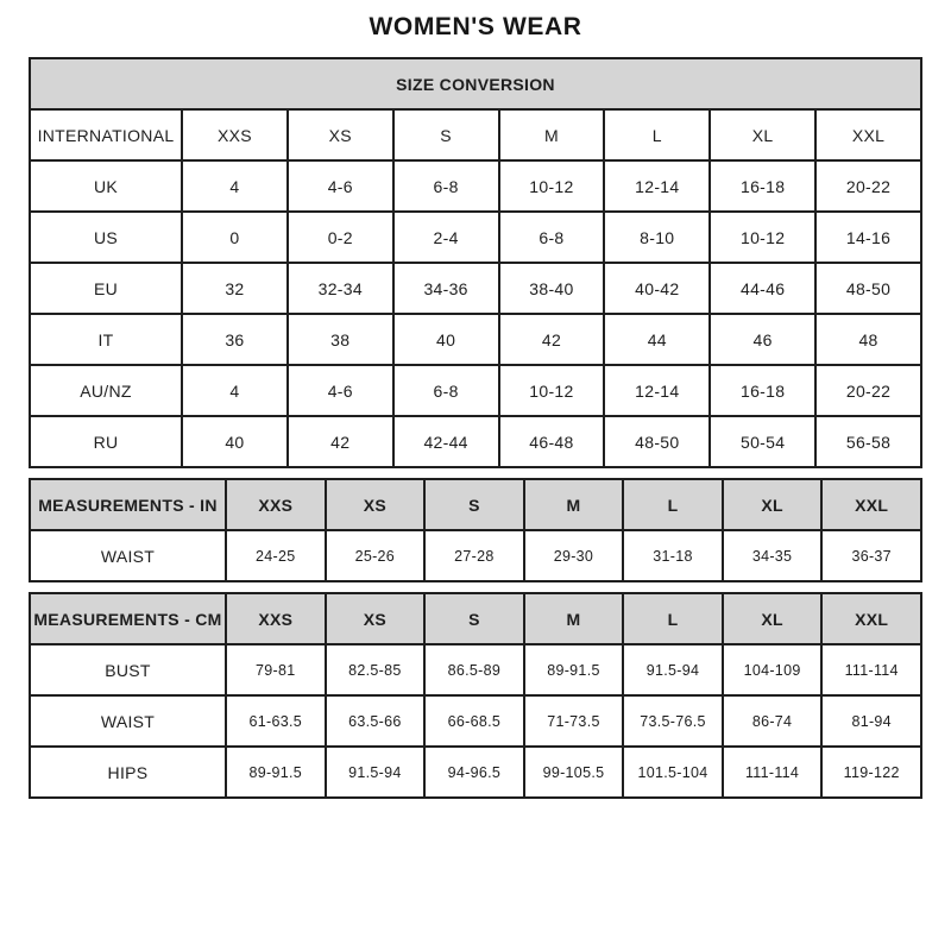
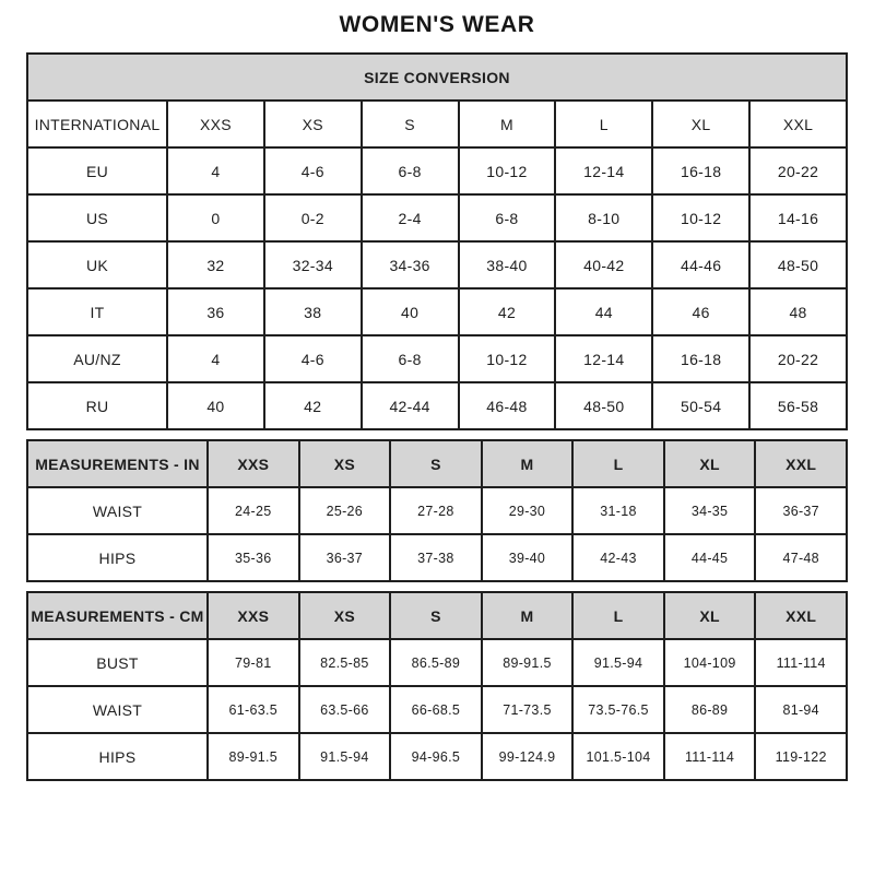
  WOMEN'S WEAR
  SIZE CONVERSION
  INTERNATIONAL	XXS	XS	S	M	L	XL	XXL
- UK	4	4-6	6-8	10-12	12-14	16-18	20-22
+ EU	4	4-6	6-8	10-12	12-14	16-18	20-22
  US	0	0-2	2-4	6-8	8-10	10-12	14-16
- EU	32	32-34	34-36	38-40	40-42	44-46	48-50
+ UK	32	32-34	34-36	38-40	40-42	44-46	48-50
  IT	36	38	40	42	44	46	48
  AU/NZ	4	4-6	6-8	10-12	12-14	16-18	20-22
  RU	40	42	42-44	46-48	48-50	50-54	56-58
  MEASUREMENTS - IN	XXS	XS	S	M	L	XL	XXL
  WAIST	24-25	25-26	27-28	29-30	31-18	34-35	36-37
+ HIPS	35-36	36-37	37-38	39-40	42-43	44-45	47-48
  MEASUREMENTS - CM	XXS	XS	S	M	L	XL	XXL
  BUST	79-81	82.5-85	86.5-89	89-91.5	91.5-94	104-109	111-114
- WAIST	61-63.5	63.5-66	66-68.5	71-73.5	73.5-76.5	86-74	81-94
+ WAIST	61-63.5	63.5-66	66-68.5	71-73.5	73.5-76.5	86-89	81-94
- HIPS	89-91.5	91.5-94	94-96.5	99-105.5	101.5-104	111-114	119-122
+ HIPS	89-91.5	91.5-94	94-96.5	99-124.9	101.5-104	111-114	119-122
